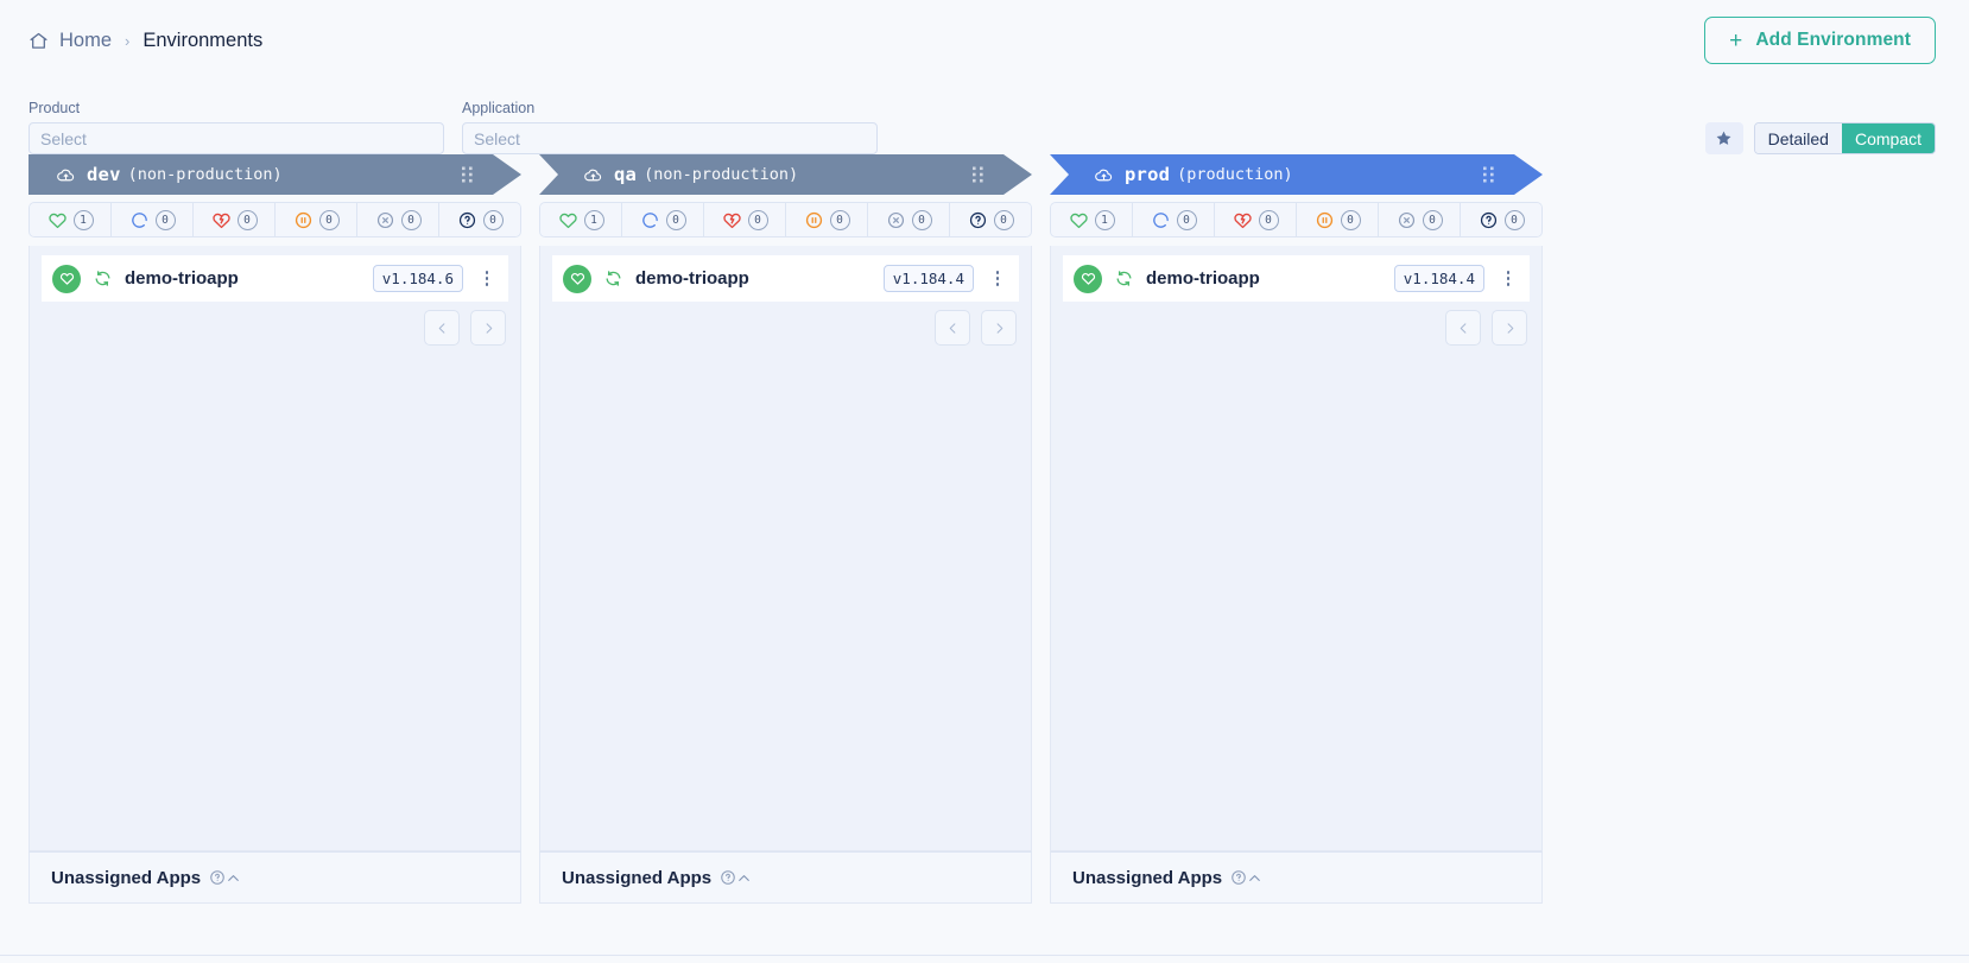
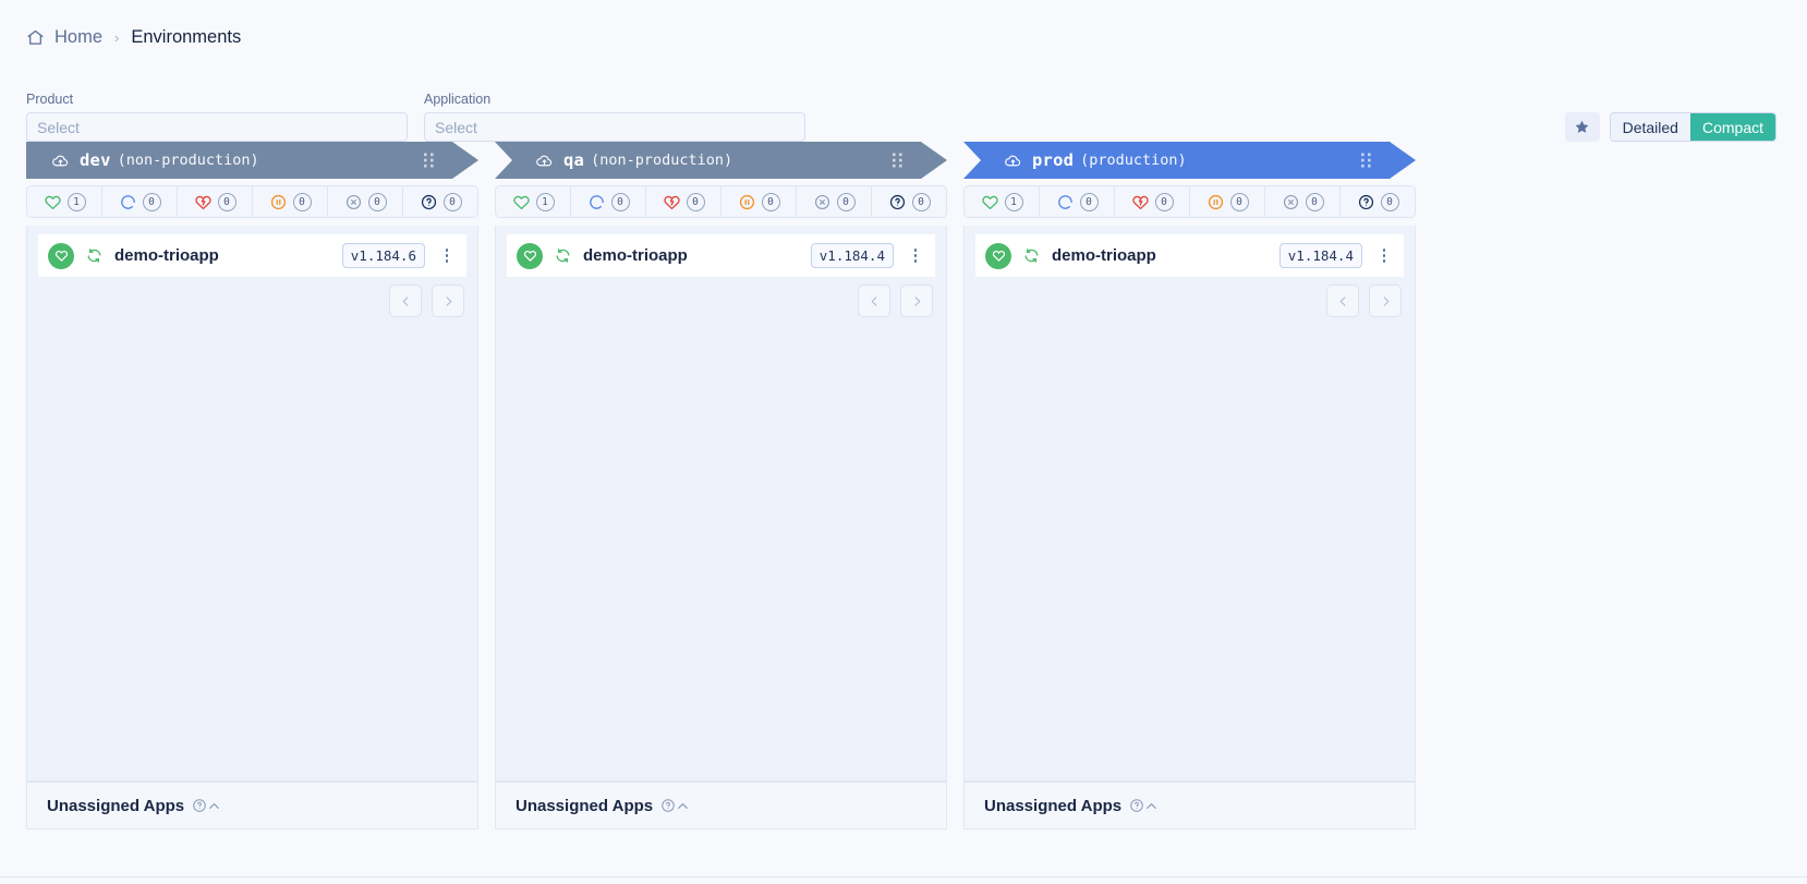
  Home
  ›
  Environments
- +
- Add Environment
  Product
  Select
  Application
  Select
  Detailed
  Compact
  dev
  (non-production)
  1
  0
  0
  0
  0
  0
  demo-trioapp
  v1.184.6
  Unassigned Apps
  qa
  (non-production)
  1
  0
  0
  0
  0
  0
  demo-trioapp
  v1.184.4
  Unassigned Apps
  prod
  (production)
  1
  0
  0
  0
  0
  0
  demo-trioapp
  v1.184.4
  Unassigned Apps
